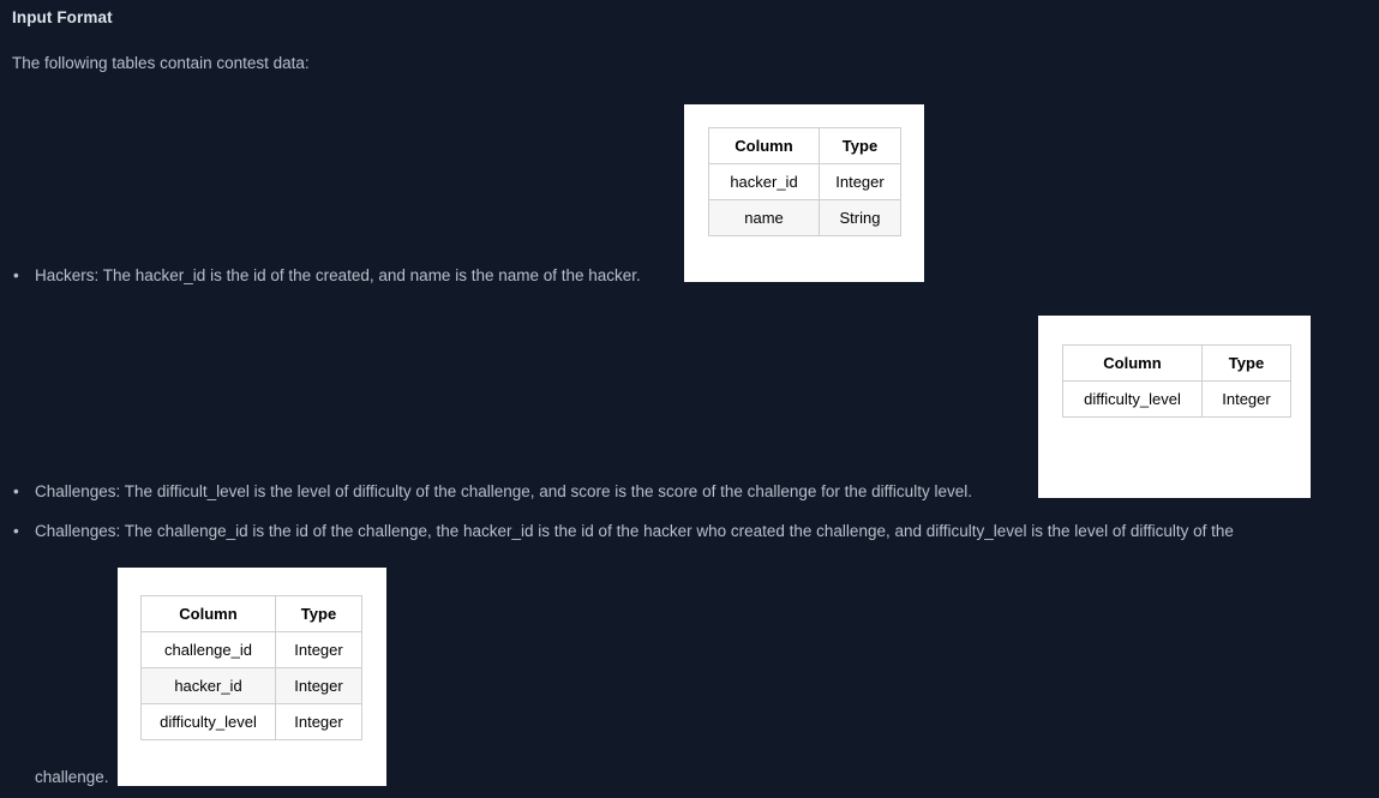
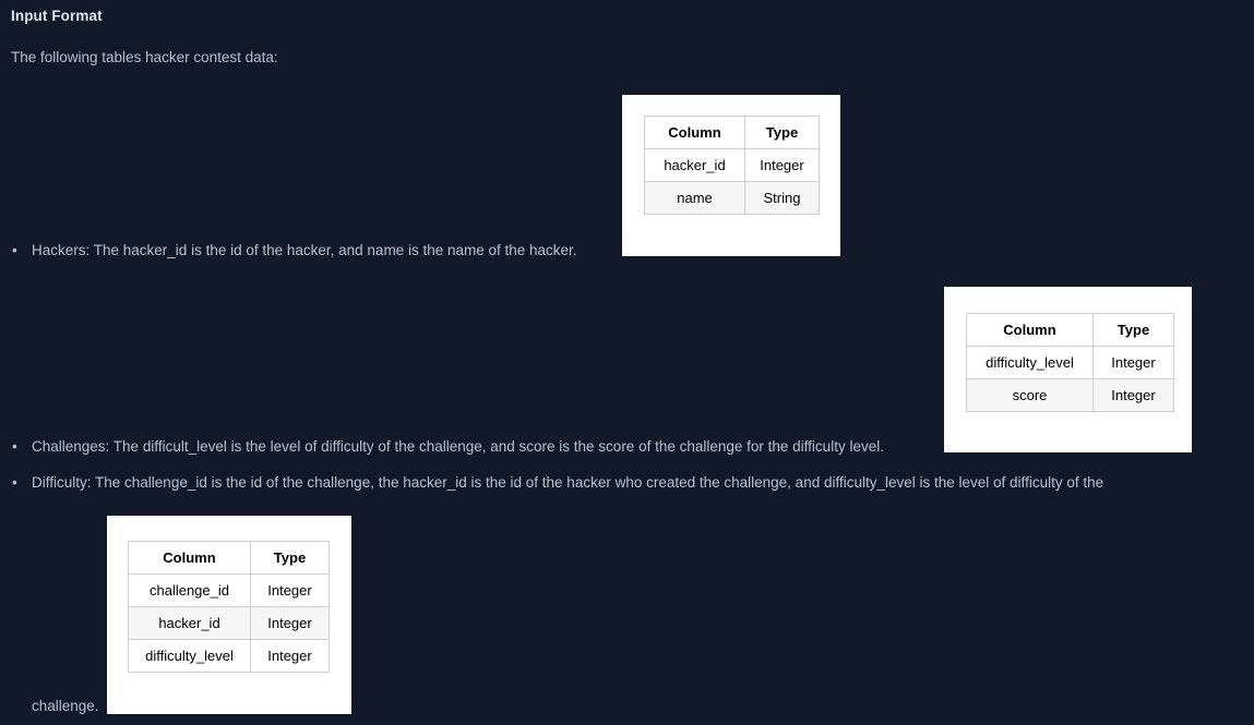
  Input Format
- The following tables contain contest data:
+ The following tables hacker contest data:
  •
- Hackers: The hacker_id is the id of the created, and name is the name of the hacker.
+ Hackers: The hacker_id is the id of the hacker, and name is the name of the hacker.
  •
  Challenges: The difficult_level is the level of difficulty of the challenge, and score is the score of the challenge for the difficulty level.
  •
- Challenges: The challenge_id is the id of the challenge, the hacker_id is the id of the hacker who created the challenge, and difficulty_level is the level of difficulty of the
+ Difficulty: The challenge_id is the id of the challenge, the hacker_id is the id of the hacker who created the challenge, and difficulty_level is the level of difficulty of the
  challenge.
  Column	Type
  hacker_id	Integer
  name	String
  Column	Type
  difficulty_level	Integer
+ score	Integer
  Column	Type
  challenge_id	Integer
  hacker_id	Integer
  difficulty_level	Integer
